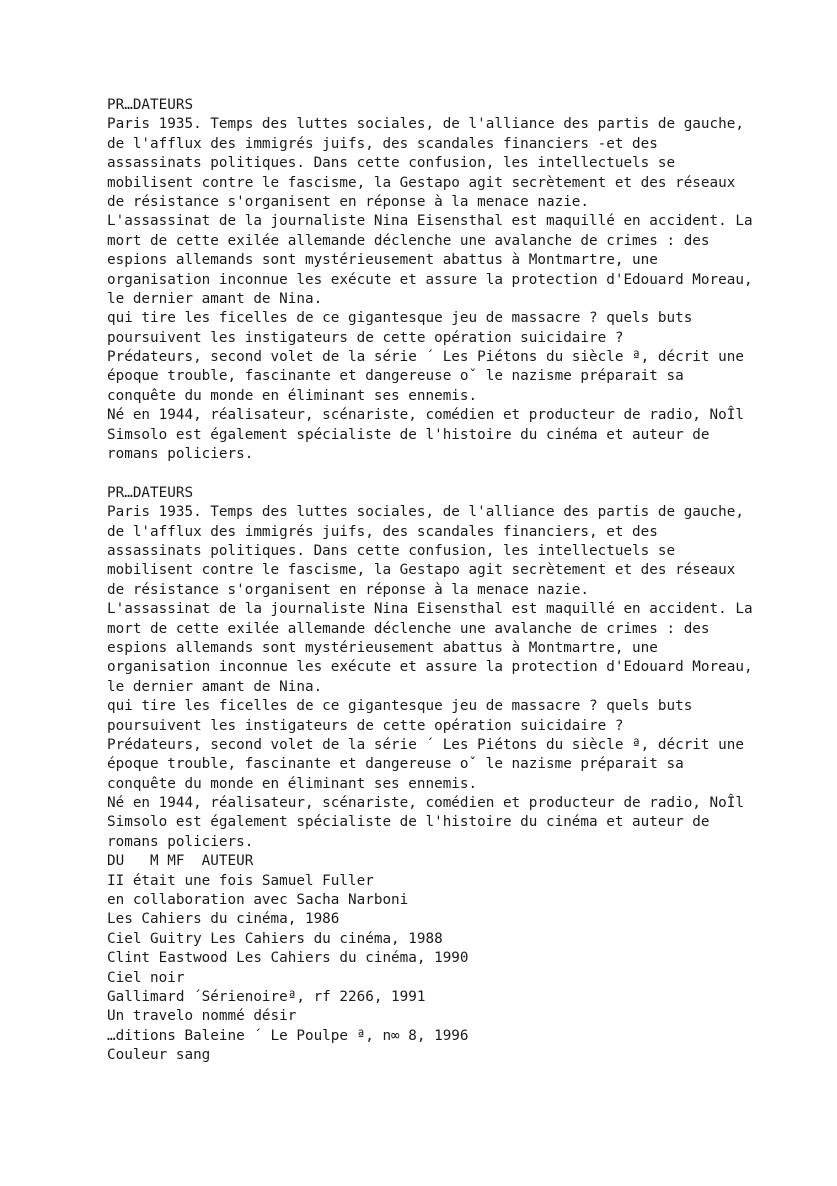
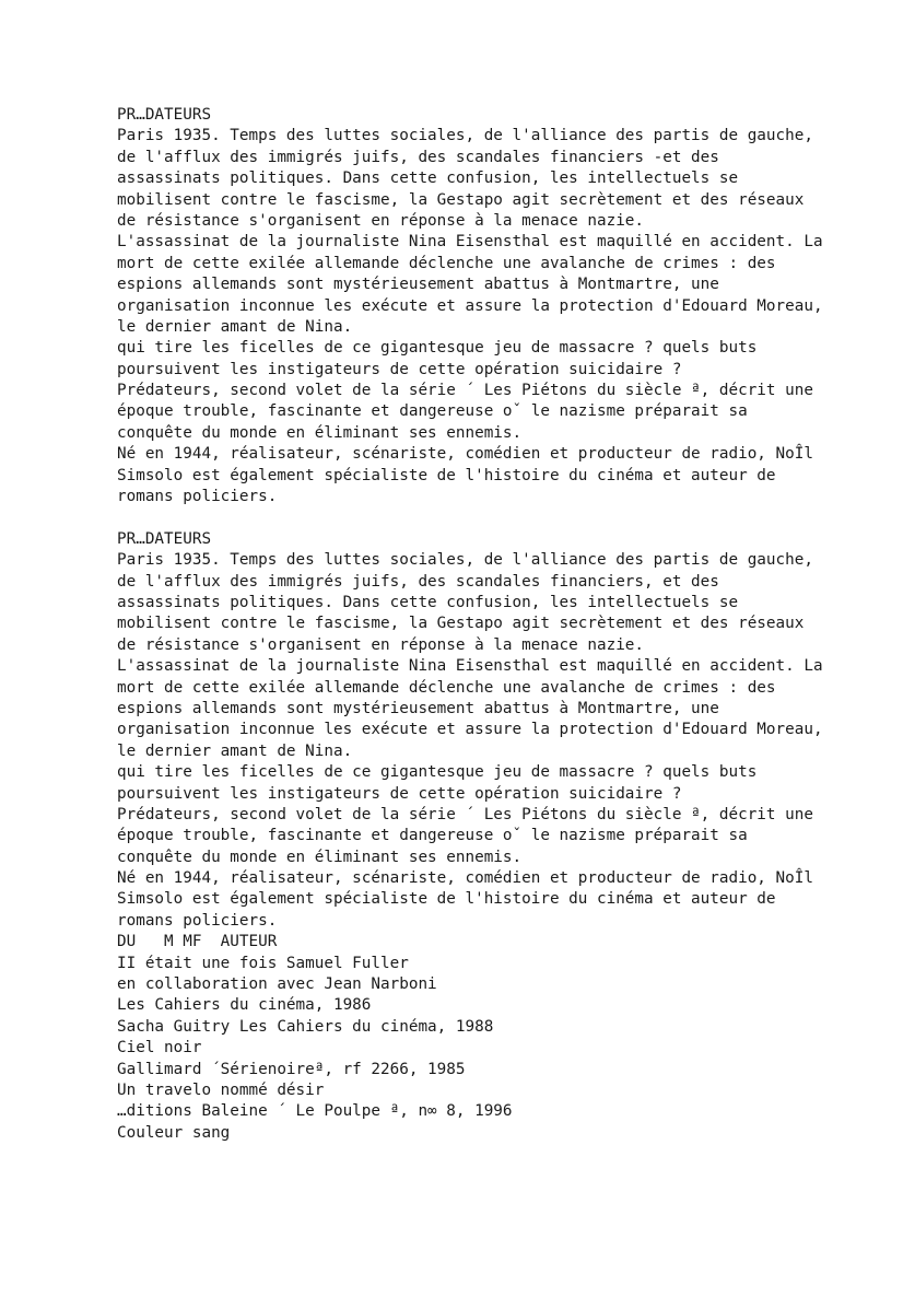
  PR…DATEURS
  Paris 1935. Temps des luttes sociales, de l'alliance des partis de gauche,
  de l'afflux des immigrés juifs, des scandales financiers -et des
  assassinats politiques. Dans cette confusion, les intellectuels se
  mobilisent contre le fascisme, la Gestapo agit secrètement et des réseaux
  de résistance s'organisent en réponse à la menace nazie.
  L'assassinat de la journaliste Nina Eisensthal est maquillé en accident. La
  mort de cette exilée allemande déclenche une avalanche de crimes : des
  espions allemands sont mystérieusement abattus à Montmartre, une
  organisation inconnue les exécute et assure la protection d'Edouard Moreau,
  le dernier amant de Nina.
  qui tire les ficelles de ce gigantesque jeu de massacre ? quels buts
  poursuivent les instigateurs de cette opération suicidaire ?
  Prédateurs, second volet de la série ´ Les Piétons du siècle ª, décrit une
  époque trouble, fascinante et dangereuse oˇ le nazisme préparait sa
  conquête du monde en éliminant ses ennemis.
  Né en 1944, réalisateur, scénariste, comédien et producteur de radio, NoÎl
  Simsolo est également spécialiste de l'histoire du cinéma et auteur de
  romans policiers.
  PR…DATEURS
  Paris 1935. Temps des luttes sociales, de l'alliance des partis de gauche,
  de l'afflux des immigrés juifs, des scandales financiers, et des
  assassinats politiques. Dans cette confusion, les intellectuels se
  mobilisent contre le fascisme, la Gestapo agit secrètement et des réseaux
  de résistance s'organisent en réponse à la menace nazie.
  L'assassinat de la journaliste Nina Eisensthal est maquillé en accident. La
  mort de cette exilée allemande déclenche une avalanche de crimes : des
  espions allemands sont mystérieusement abattus à Montmartre, une
  organisation inconnue les exécute et assure la protection d'Edouard Moreau,
  le dernier amant de Nina.
  qui tire les ficelles de ce gigantesque jeu de massacre ? quels buts
  poursuivent les instigateurs de cette opération suicidaire ?
  Prédateurs, second volet de la série ´ Les Piétons du siècle ª, décrit une
  époque trouble, fascinante et dangereuse oˇ le nazisme préparait sa
  conquête du monde en éliminant ses ennemis.
  Né en 1944, réalisateur, scénariste, comédien et producteur de radio, NoÎl
  Simsolo est également spécialiste de l'histoire du cinéma et auteur de
  romans policiers.
  DU M MF AUTEUR
  II était une fois Samuel Fuller
- en collaboration avec Sacha Narboni
+ en collaboration avec Jean Narboni
  Les Cahiers du cinéma, 1986
- Ciel Guitry Les Cahiers du cinéma, 1988
+ Sacha Guitry Les Cahiers du cinéma, 1988
- Clint Eastwood Les Cahiers du cinéma, 1990
  Ciel noir
- Gallimard ´Sérienoireª, rf 2266, 1991
+ Gallimard ´Sérienoireª, rf 2266, 1985
  Un travelo nommé désir
  …ditions Baleine ´ Le Poulpe ª, n∞ 8, 1996
  Couleur sang
